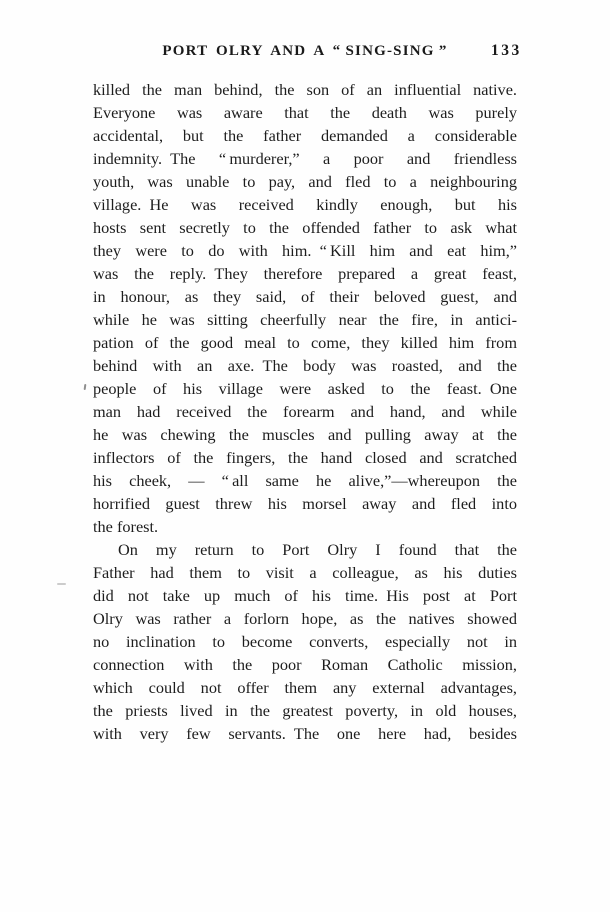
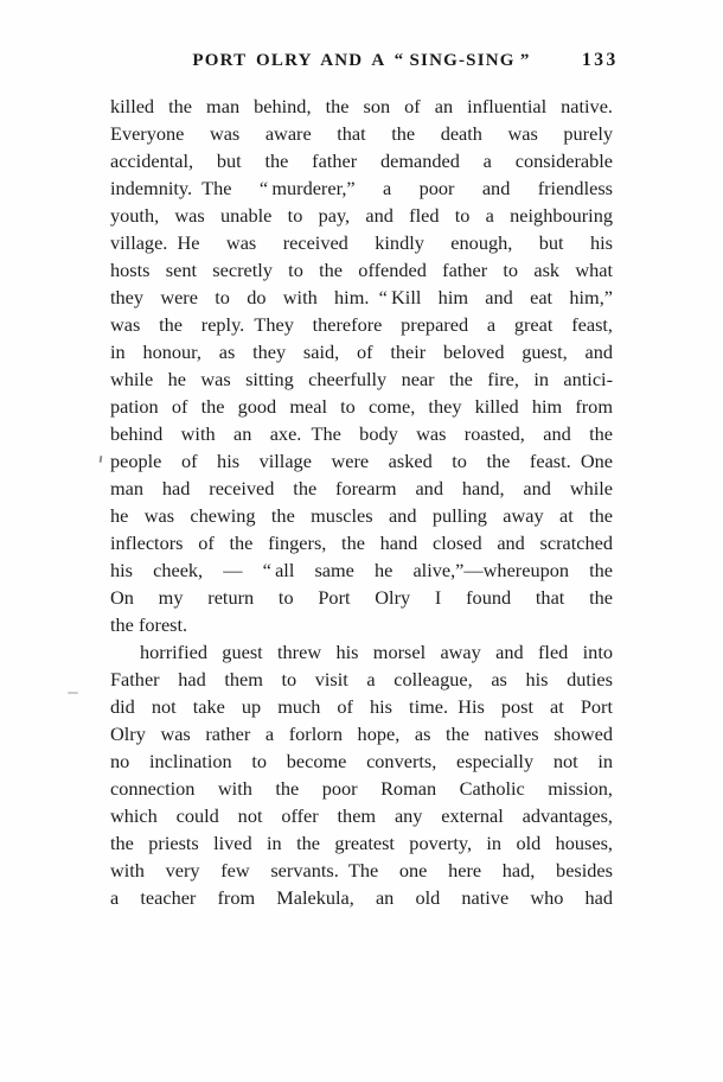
  PORT OLRY AND A “ SING-SING ”
  133
  killed the man behind, the son of an influential native.
  Everyone was aware that the death was purely
  accidental, but the father demanded a considerable
  indemnity. The “ murderer,” a poor and friendless
  youth, was unable to pay, and fled to a neighbouring
  village. He was received kindly enough, but his
  hosts sent secretly to the offended father to ask what
  they were to do with him. “ Kill him and eat him,”
  was the reply. They therefore prepared a great feast,
  in honour, as they said, of their beloved guest, and
  while he was sitting cheerfully near the fire, in antici-
  pation of the good meal to come, they killed him from
  behind with an axe. The body was roasted, and the
  people of his village were asked to the feast. One
  man had received the forearm and hand, and while
  he was chewing the muscles and pulling away at the
  inflectors of the fingers, the hand closed and scratched
  his cheek, — “ all same he alive,”—whereupon the
- horrified guest threw his morsel away and fled into
+ On my return to Port Olry I found that the
  the forest.
- On my return to Port Olry I found that the
+ horrified guest threw his morsel away and fled into
  Father had them to visit a colleague, as his duties
  did not take up much of his time. His post at Port
  Olry was rather a forlorn hope, as the natives showed
  no inclination to become converts, especially not in
  connection with the poor Roman Catholic mission,
  which could not offer them any external advantages,
  the priests lived in the greatest poverty, in old houses,
  with very few servants. The one here had, besides
+ a teacher from Malekula, an old native who had
